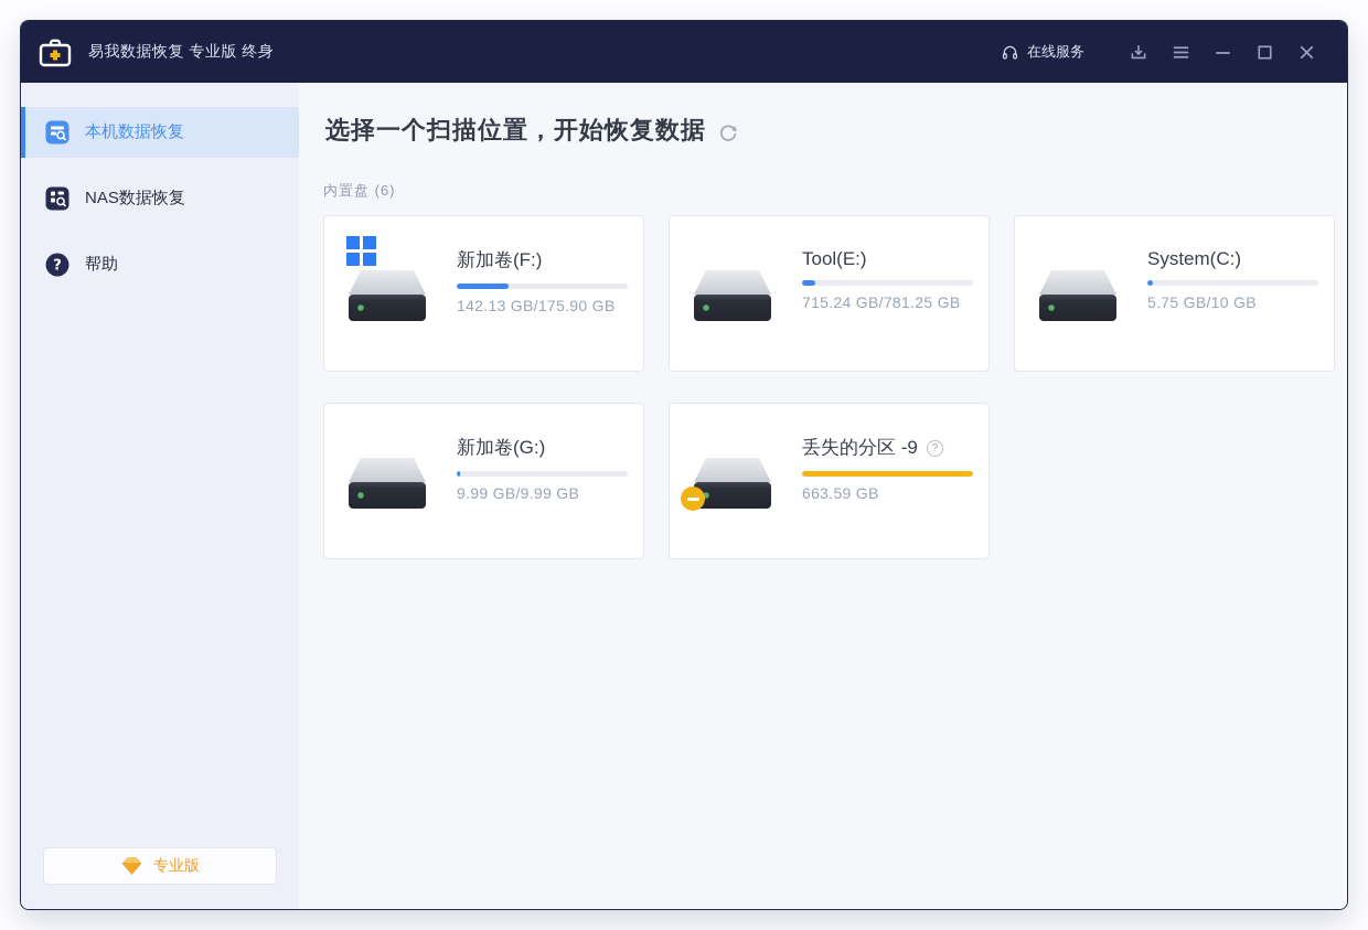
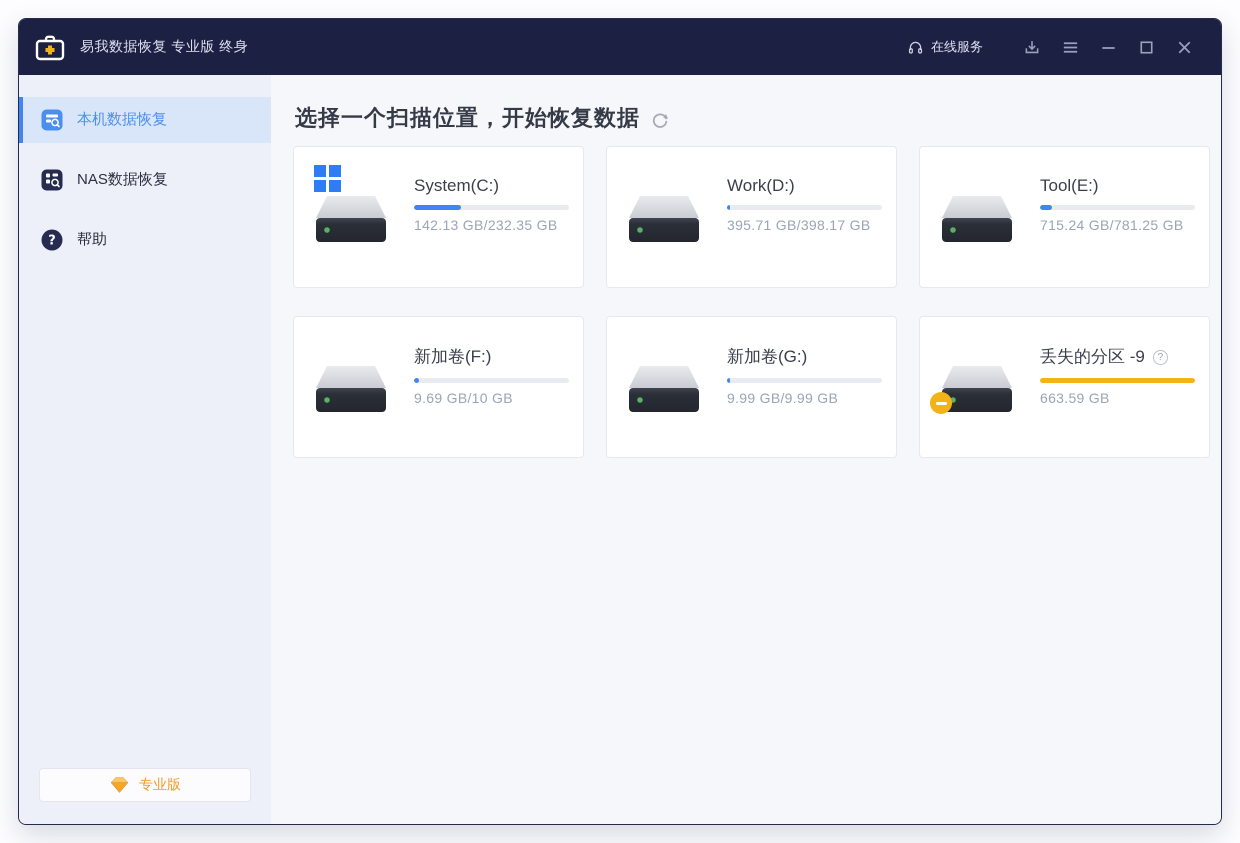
  易我数据恢复 专业版 终身
  在线服务
  本机数据恢复
  NAS数据恢复
  ?
  帮助
  专业版
  选择一个扫描位置，开始恢复数据
- 内置盘 (6)
- 新加卷(F:)
+ System(C:)
- 142.13 GB/175.90 GB
+ 142.13 GB/232.35 GB
+ Work(D:)
+ 395.71 GB/398.17 GB
  Tool(E:)
  715.24 GB/781.25 GB
- System(C:)
+ 新加卷(F:)
- 5.75 GB/10 GB
+ 9.69 GB/10 GB
  新加卷(G:)
  9.99 GB/9.99 GB
  丢失的分区 -9
  ?
  663.59 GB
